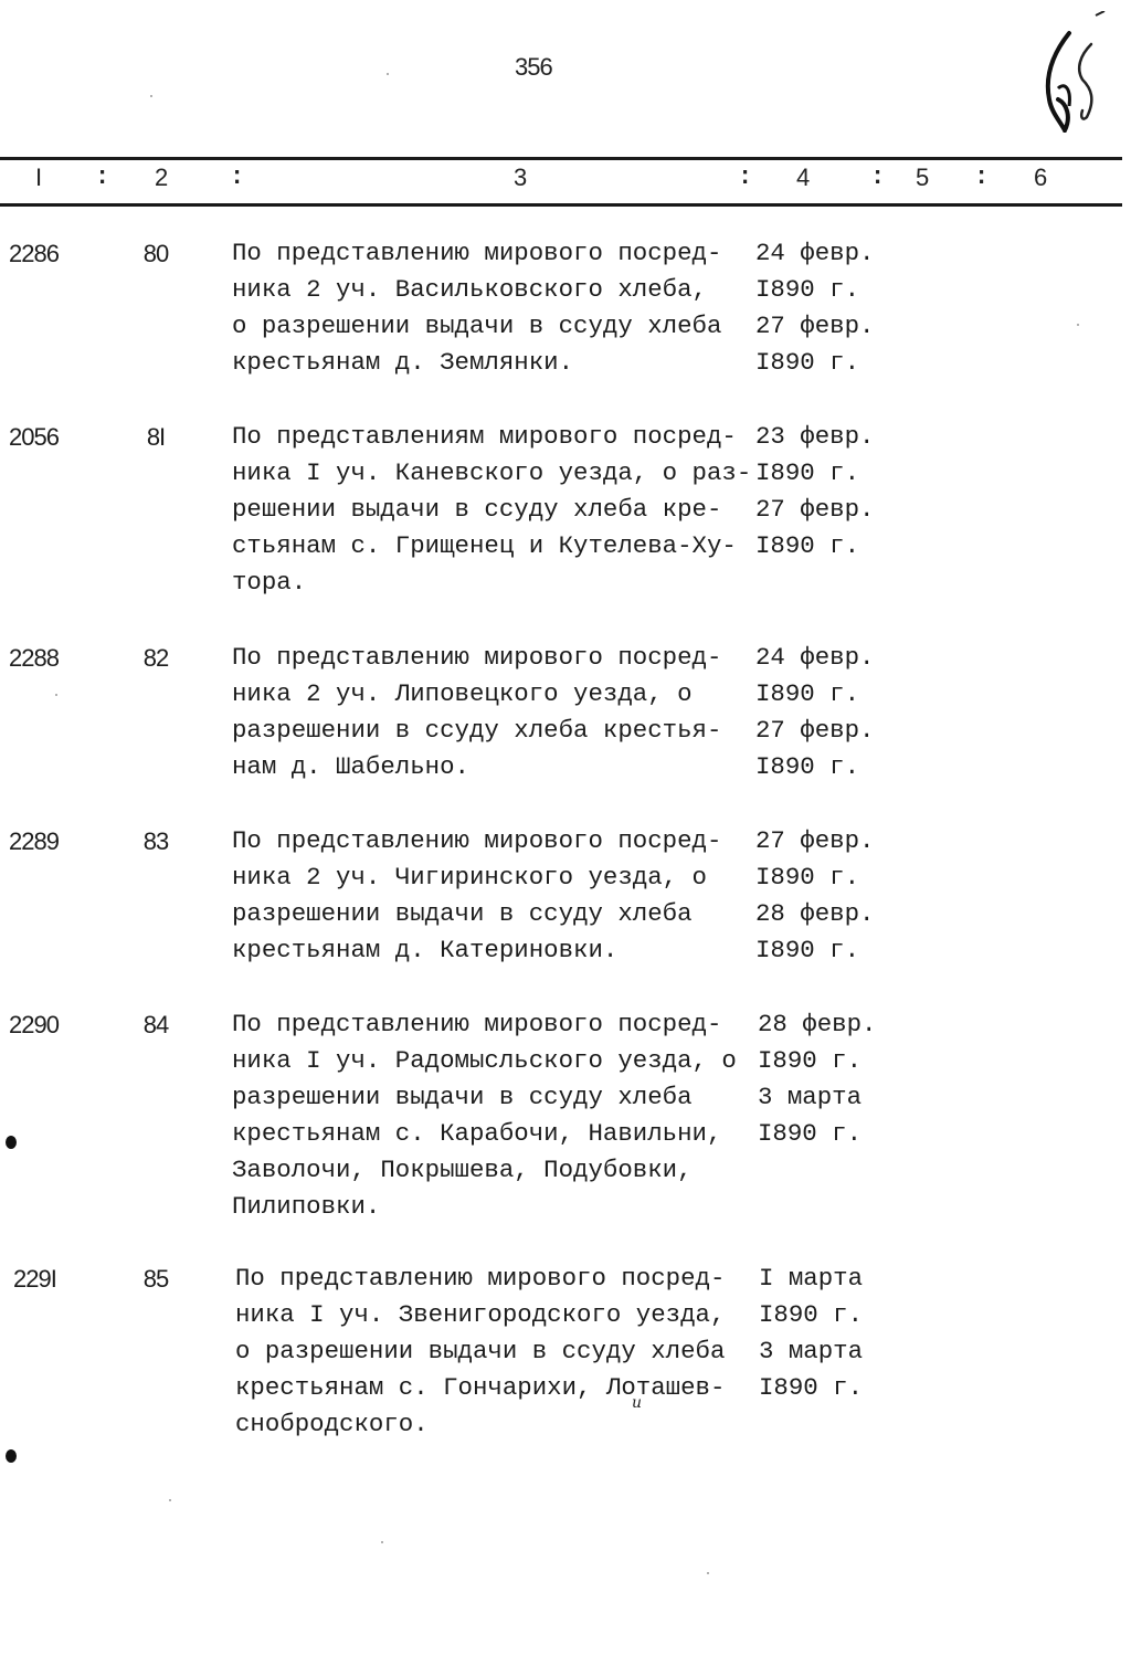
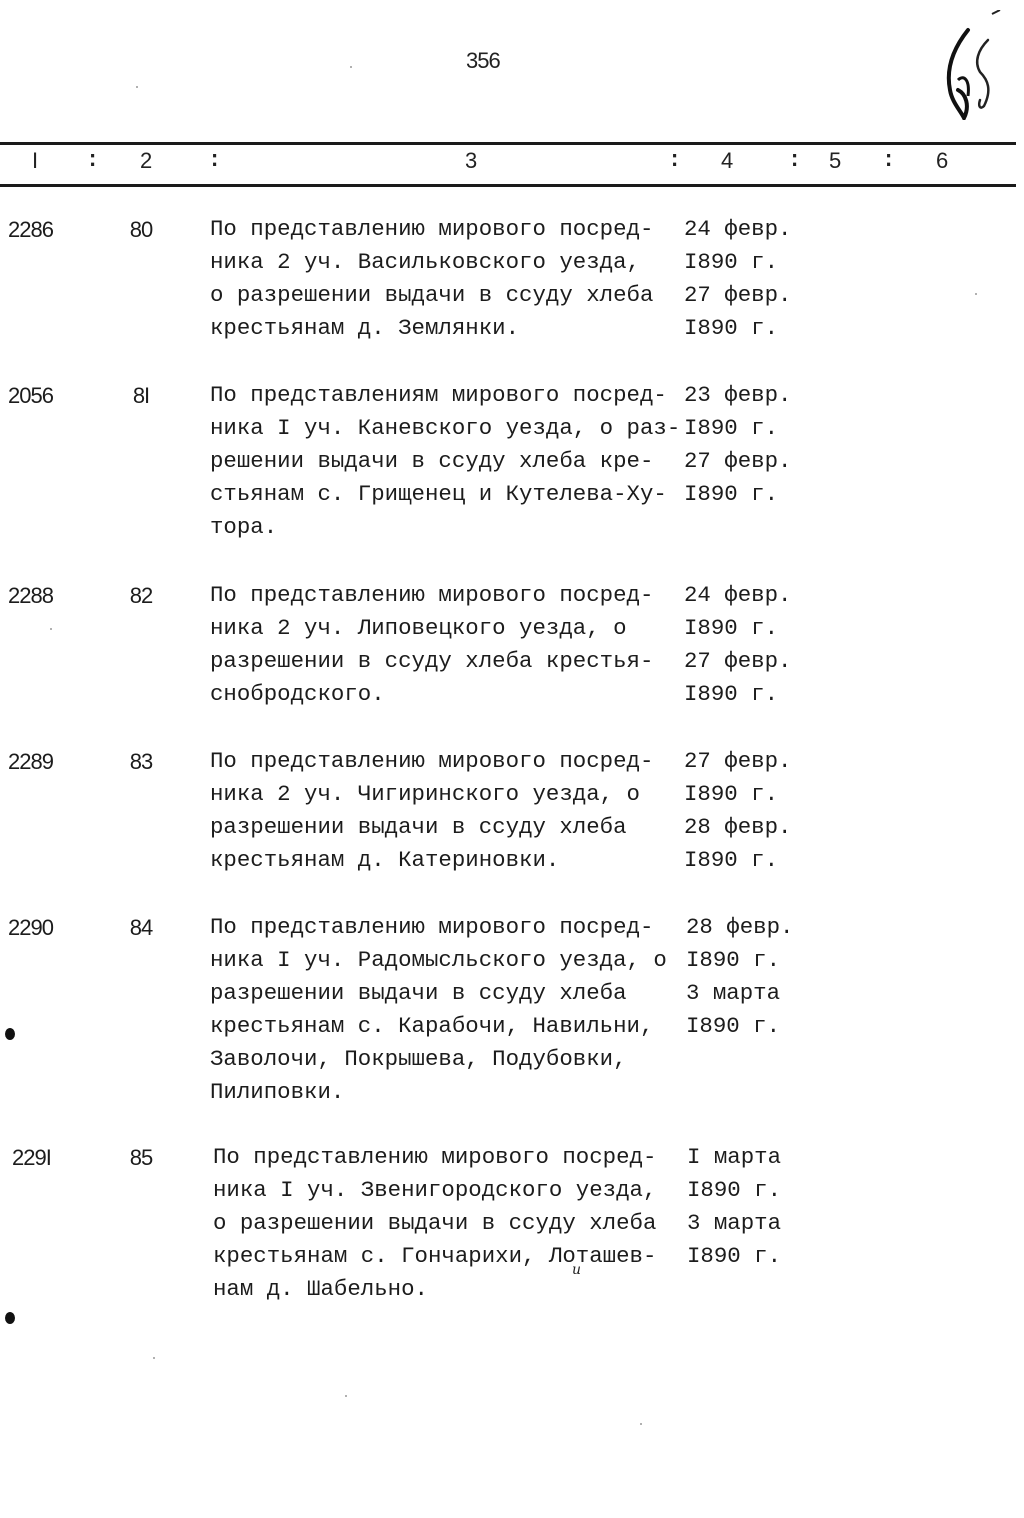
  356
  I
  :
  2
  :
  3
  :
  4
  :
  5
  :
  6
  2286
  80
  По представлению мирового посред-
- ника 2 уч. Васильковского хлеба,
+ ника 2 уч. Васильковского уезда,
  о разрешении выдачи в ссуду хлеба
  крестьянам д. Землянки.
  24 февр.
  I890 г.
  27 февр.
  I890 г.
  2056
  8I
  По представлениям мирового посред-
  ника I уч. Каневского уезда, о раз-
  решении выдачи в ссуду хлеба кре-
  стьянам с. Грищенец и Кутелева-Ху-
  тора.
  23 февр.
  I890 г.
  27 февр.
  I890 г.
  2288
  82
  По представлению мирового посред-
  ника 2 уч. Липовецкого уезда, о
  разрешении в ссуду хлеба крестья-
- нам д. Шабельно.
+ снобродского.
  24 февр.
  I890 г.
  27 февр.
  I890 г.
  2289
  83
  По представлению мирового посред-
  ника 2 уч. Чигиринского уезда, о
  разрешении выдачи в ссуду хлеба
  крестьянам д. Катериновки.
  27 февр.
  I890 г.
  28 февр.
  I890 г.
  2290
  84
  По представлению мирового посред-
  ника I уч. Радомысльского уезда, о
  разрешении выдачи в ссуду хлеба
  крестьянам с. Карабочи, Навильни,
  Заволочи, Покрышева, Подубовки,
  Пилиповки.
  28 февр.
  I890 г.
  3 марта
  I890 г.
  229I
  85
  По представлению мирового посред-
  ника I уч. Звенигородского уезда,
  о разрешении выдачи в ссуду хлеба
  крестьянам с. Гончарихи, Лоташев-
- снобродского.
+ нам д. Шабельно.
  I марта
  I890 г.
  3 марта
  I890 г.
  и
